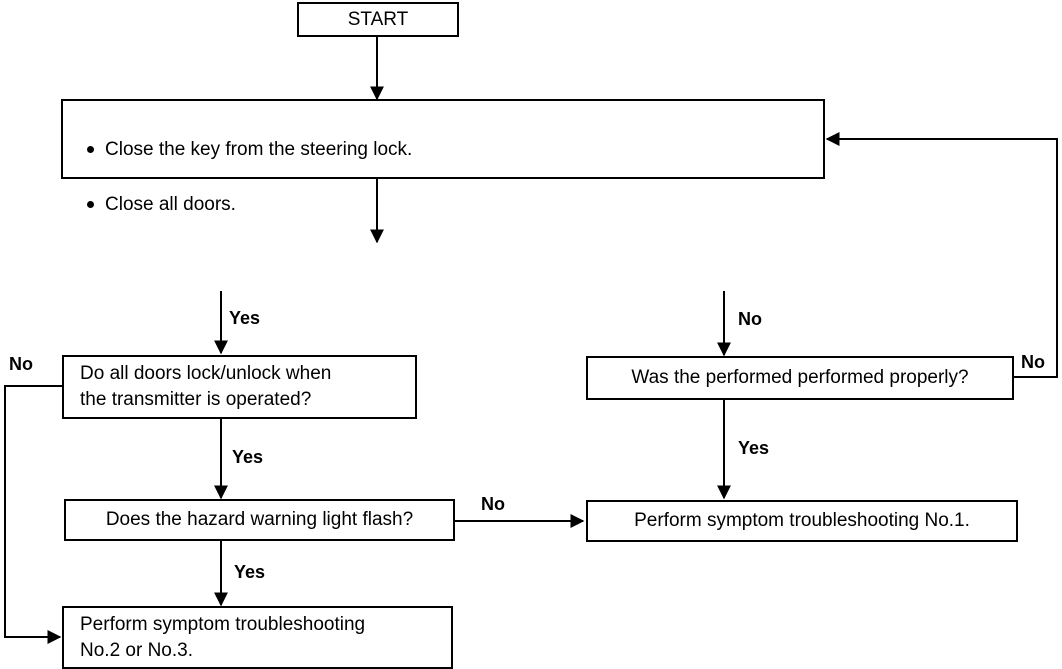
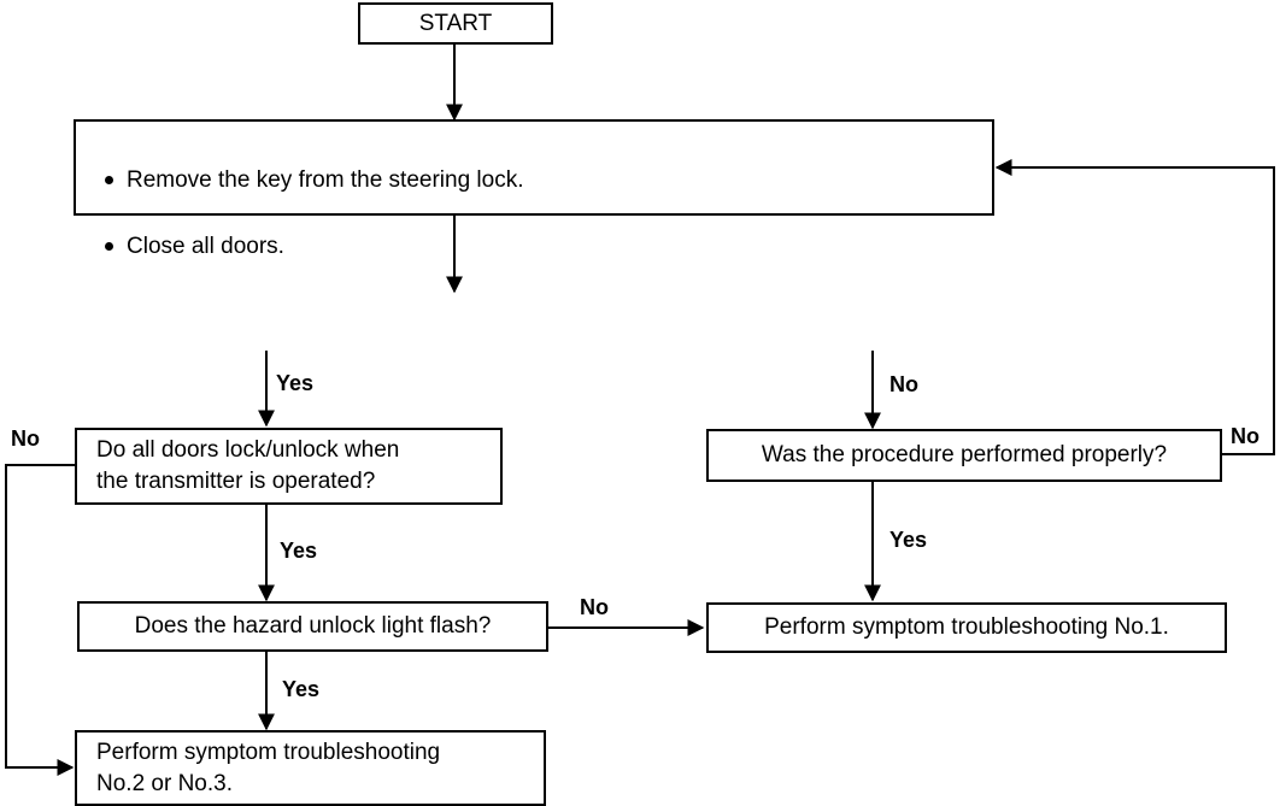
  START
- Close the key from the steering lock.
+ Remove the key from the steering lock.
  Close all doors.
  Do all doors lock/unlock when
  the transmitter is operated?
- Was the performed performed properly?
+ Was the procedure performed properly?
- Does the hazard warning light flash?
+ Does the hazard unlock light flash?
  Perform symptom troubleshooting No.1.
  Perform symptom troubleshooting
  No.2 or No.3.
  Yes
  No
  Yes
  No
  Yes
  No
  Yes
  No
